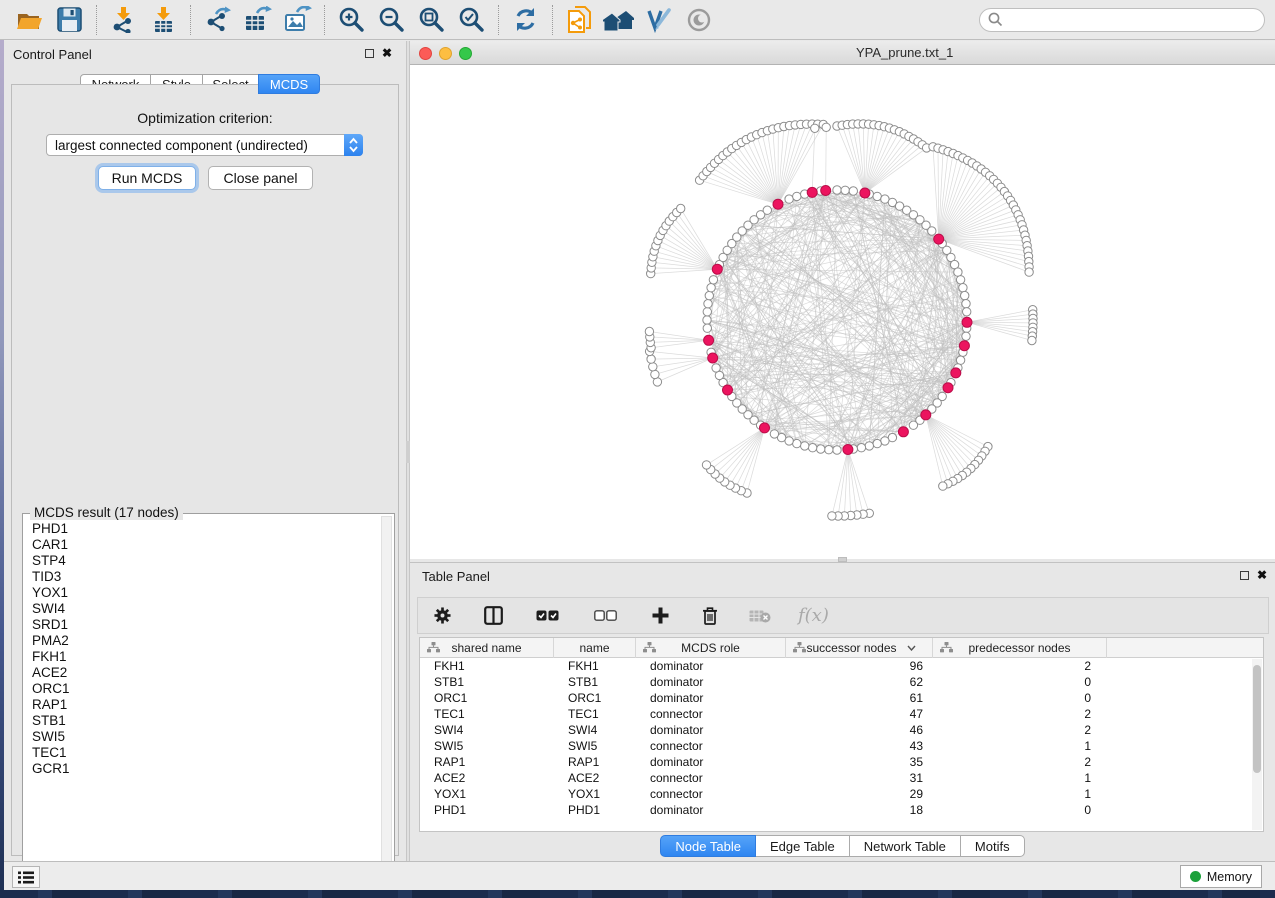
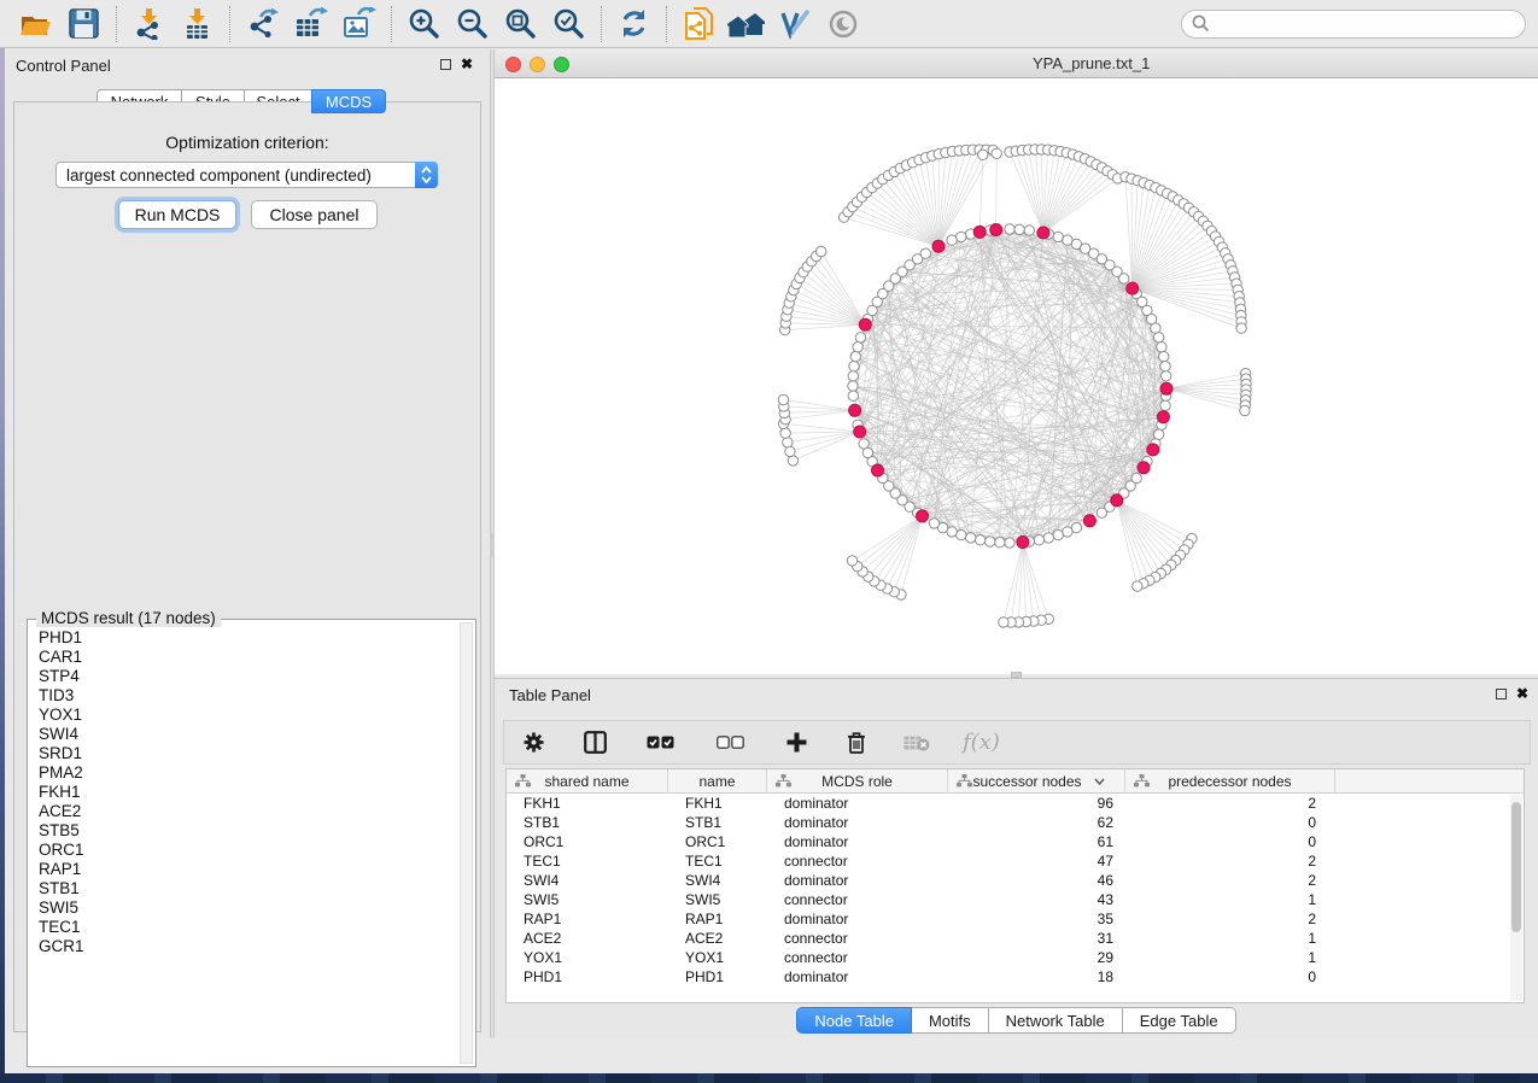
  Control Panel
  ✖
  MCDS
  Optimization criterion:
  largest connected component (undirected)
  Run MCDS
  Close panel
  MCDS result (17 nodes)
  PHD1
  CAR1
  STP4
  TID3
  YOX1
  SWI4
  SRD1
  PMA2
  FKH1
  ACE2
+ STB5
  ORC1
  RAP1
  STB1
  SWI5
  TEC1
  GCR1
  YPA_prune.txt_1
  Table Panel
  ✖
  f(x)
  shared name
  name
  MCDS role
  successor nodes
  predecessor nodes
  FKH1
  FKH1
  dominator
  96
  2
  STB1
  STB1
  dominator
  62
  0
  ORC1
  ORC1
  dominator
  61
  0
  TEC1
  TEC1
  connector
  47
  2
  SWI4
  SWI4
  dominator
  46
  2
  SWI5
  SWI5
  connector
  43
  1
  RAP1
  RAP1
  dominator
  35
  2
  ACE2
  ACE2
  connector
  31
  1
  YOX1
  YOX1
  connector
  29
  1
  PHD1
  PHD1
  dominator
  18
  0
  Node Table
- Edge Table
+ Motifs
  Network Table
- Motifs
+ Edge Table
- Memory
